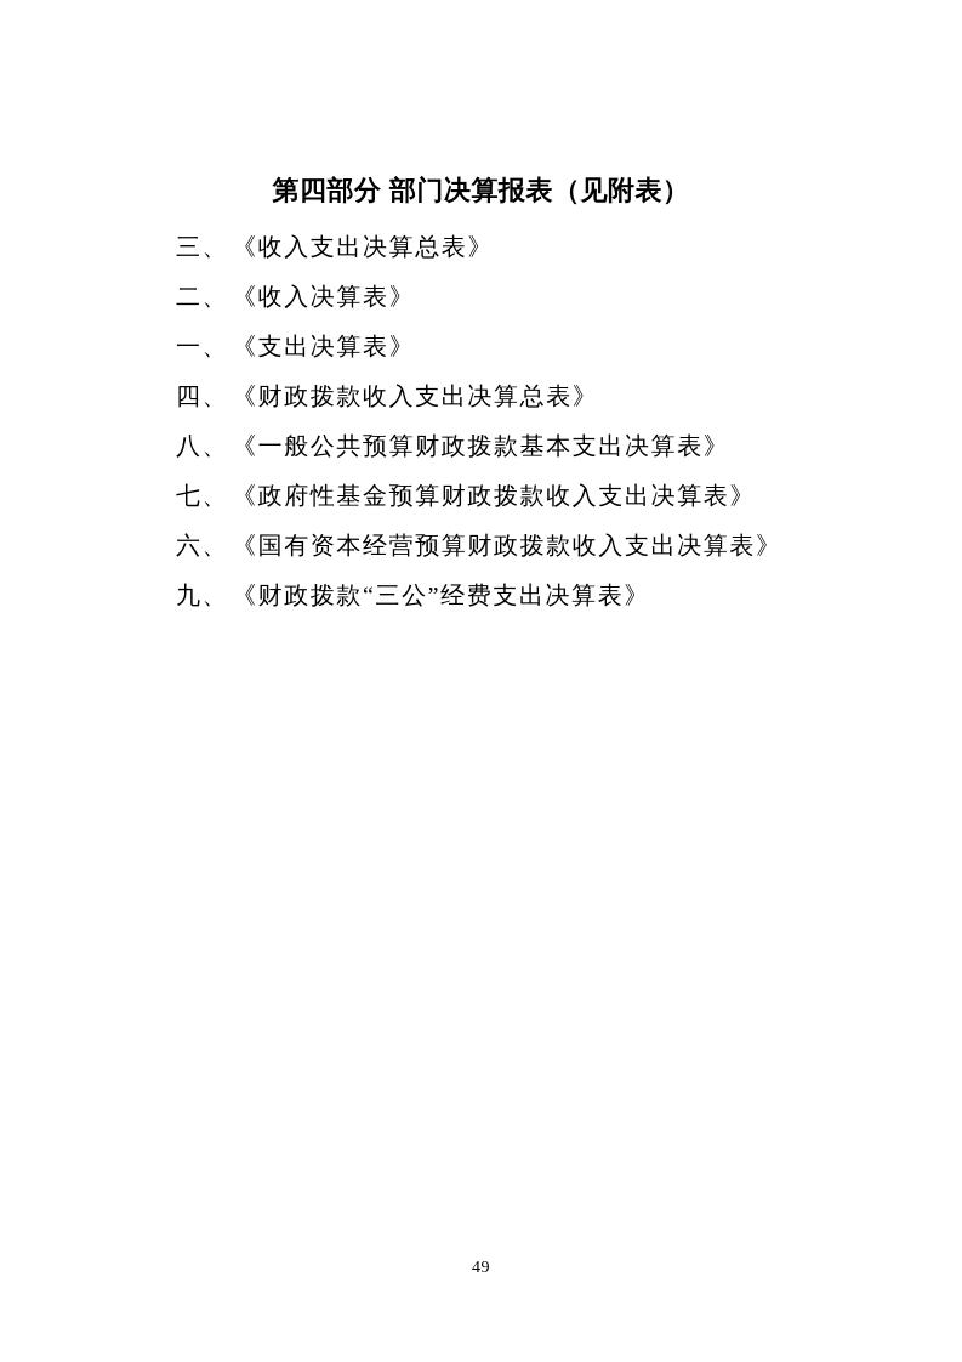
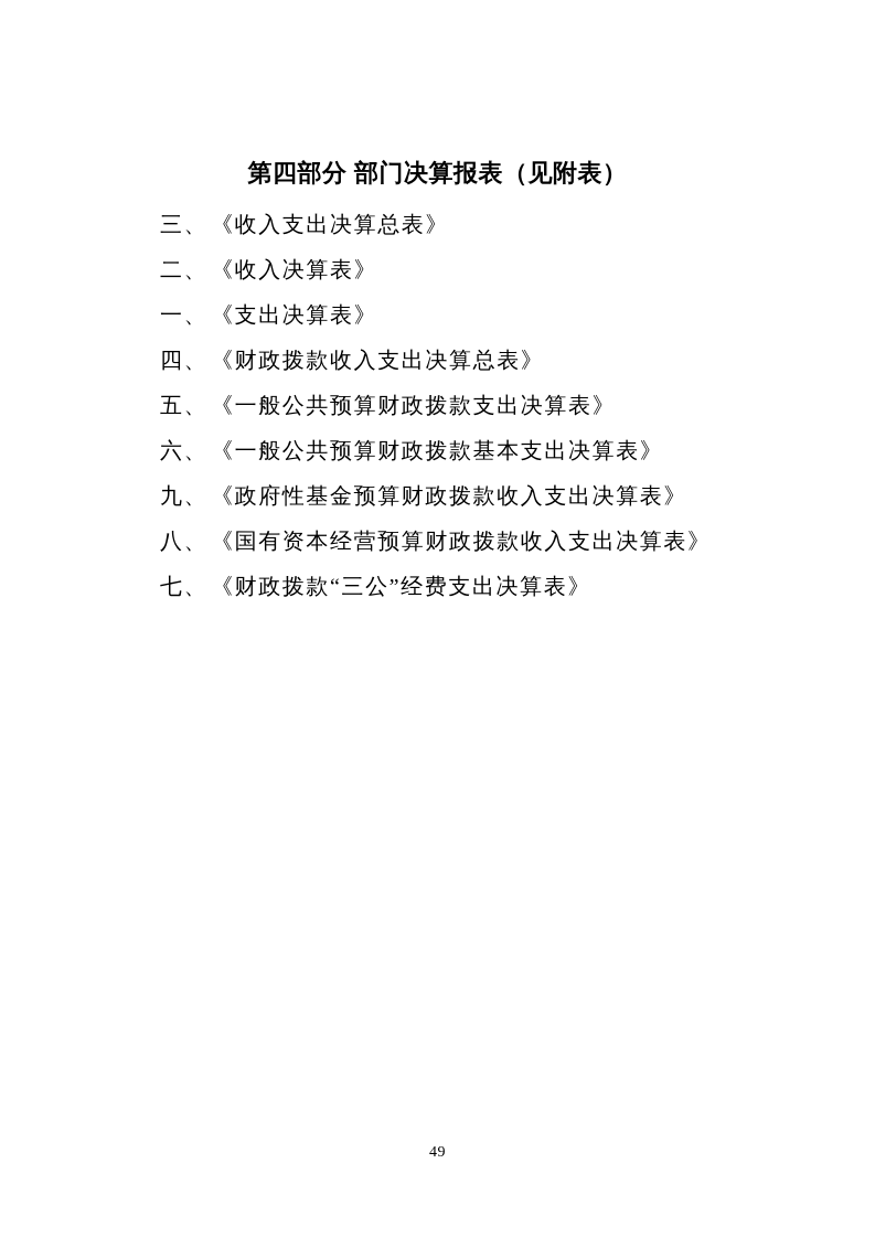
  第四部分 部门决算报表（见附表）
  三、 《收入支出决算总表》
  二、 《收入决算表》
  一、 《支出决算表》
  四、 《财政拨款收入支出决算总表》
+ 五、 《一般公共预算财政拨款支出决算表》
- 八、 《一般公共预算财政拨款基本支出决算表》
+ 六、 《一般公共预算财政拨款基本支出决算表》
- 七、 《政府性基金预算财政拨款收入支出决算表》
+ 九、 《政府性基金预算财政拨款收入支出决算表》
- 六、 《国有资本经营预算财政拨款收入支出决算表》
+ 八、 《国有资本经营预算财政拨款收入支出决算表》
- 九、 《财政拨款“三公”经费支出决算表》
+ 七、 《财政拨款“三公”经费支出决算表》
  49
